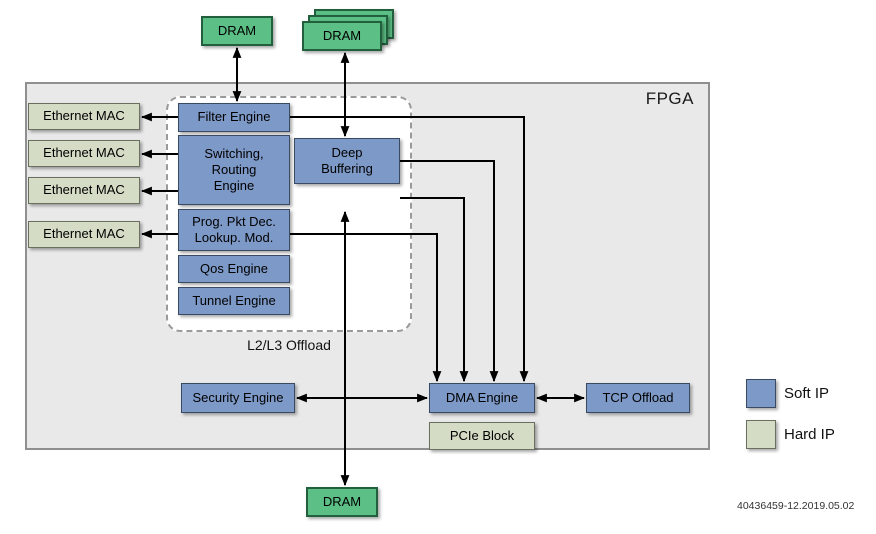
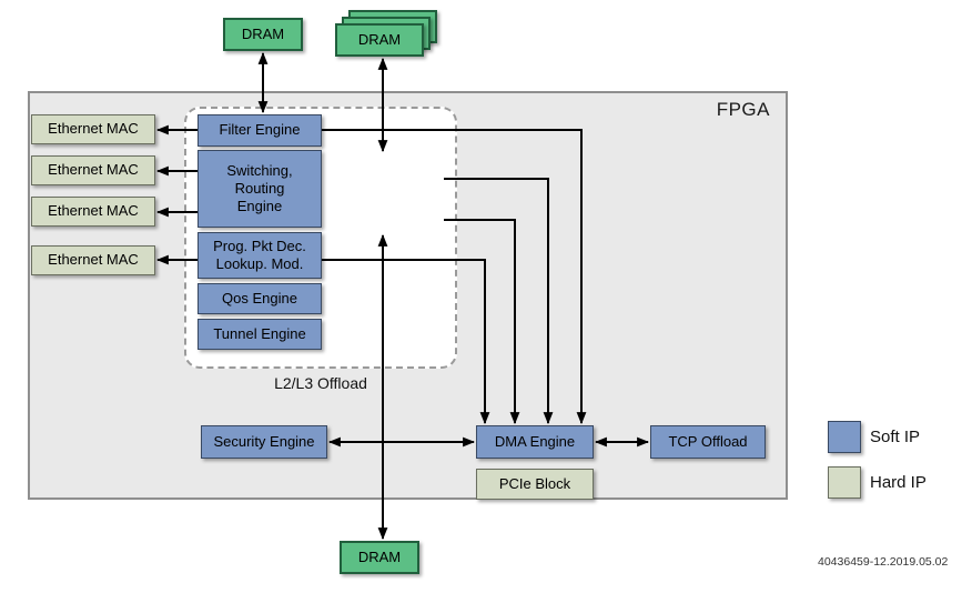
  FPGA
  L2/L3 Offload
  DRAM
  DRAM
  DRAM
  Ethernet MAC
  Ethernet MAC
  Ethernet MAC
  Ethernet MAC
  Filter Engine
  Switching,
  Routing
  Engine
  Prog. Pkt Dec.
  Lookup. Mod.
  Qos Engine
  Tunnel Engine
- Deep
- Buffering
  Security Engine
  DMA Engine
  PCIe Block
  TCP Offload
  Soft IP
  Hard IP
  40436459-12.2019.05.02
